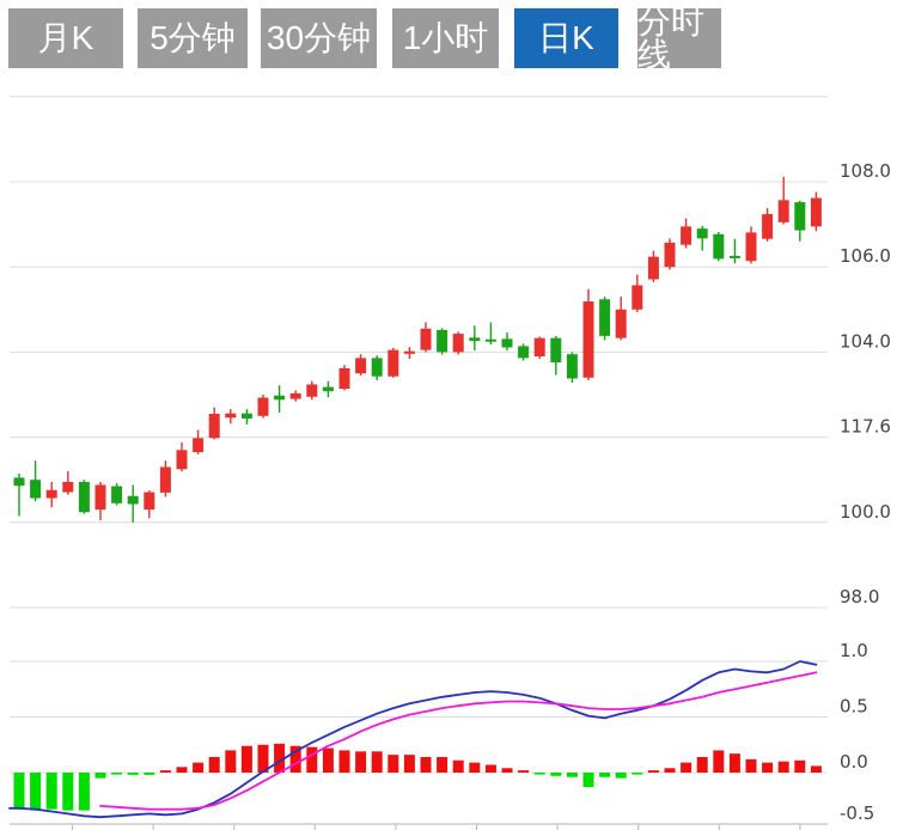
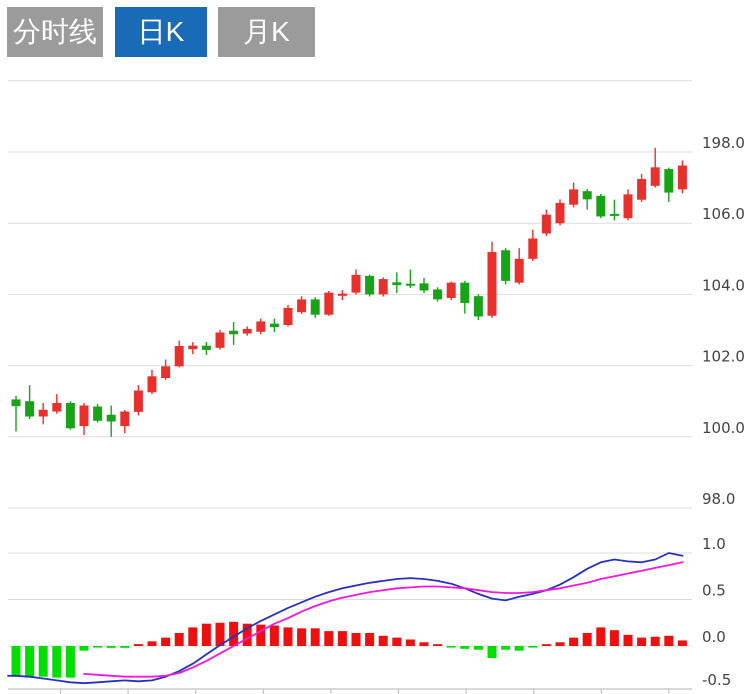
- 月K
+ 分时线
- 5分钟
- 30分钟
- 1小时
  日K
- 分时线
+ 月K
- 108.0
+ 198.0
  106.0
  104.0
- 117.6
+ 102.0
  100.0
  98.0
  1.0
  0.5
  0.0
  -0.5
